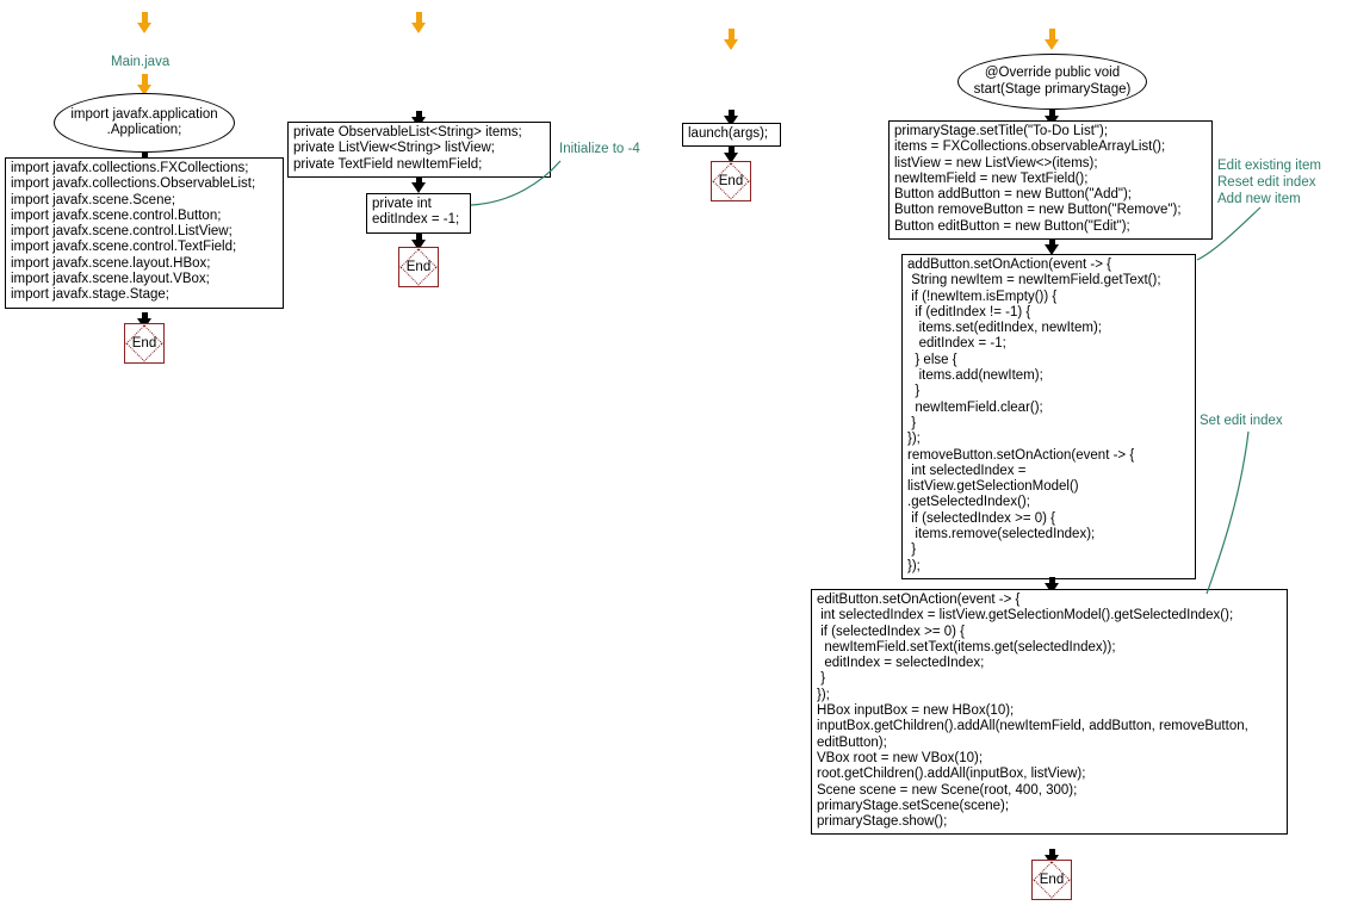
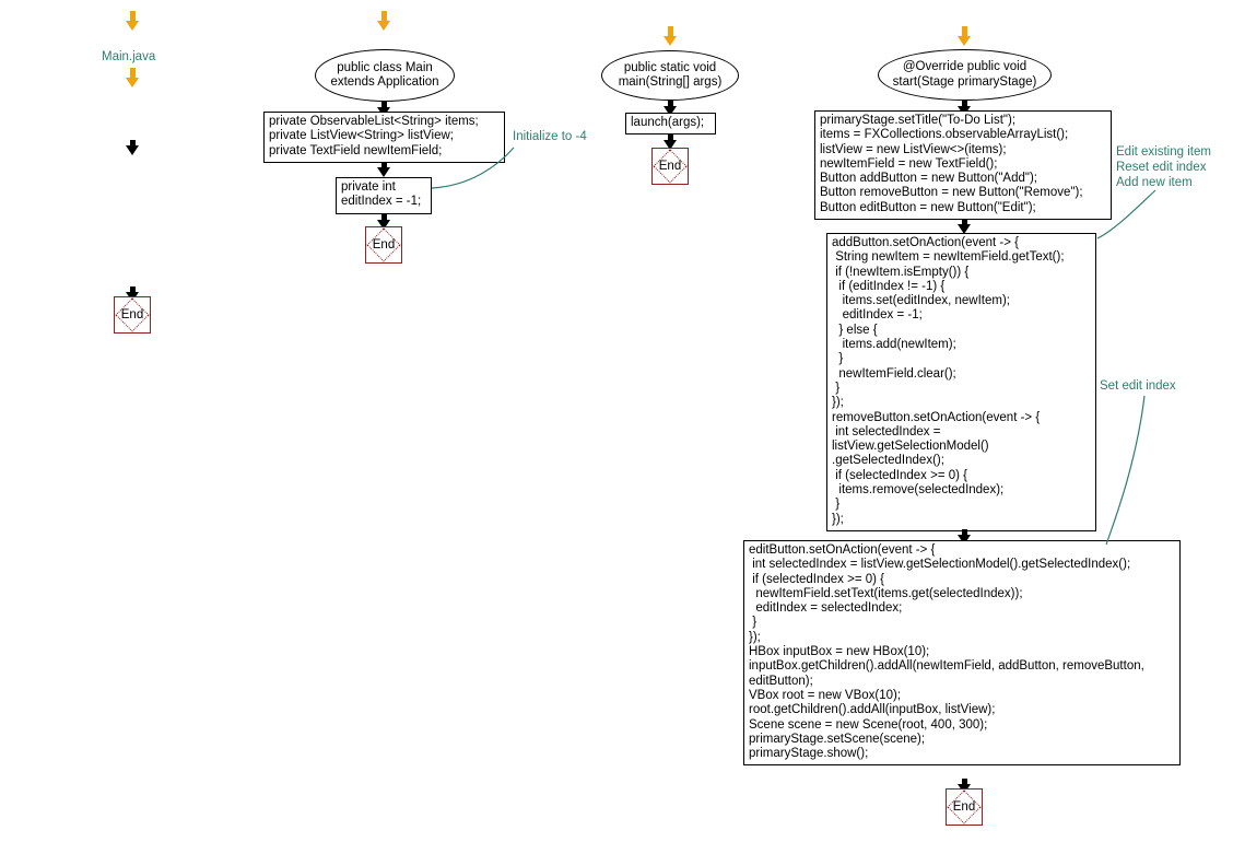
  Main.java
- import javafx.application
- .Application;
- import javafx.collections.FXCollections;
- import javafx.collections.ObservableList;
- import javafx.scene.Scene;
- import javafx.scene.control.Button;
- import javafx.scene.control.ListView;
- import javafx.scene.control.TextField;
- import javafx.scene.layout.HBox;
- import javafx.scene.layout.VBox;
- import javafx.stage.Stage;
  End
+ public class Main
+ extends Application
  private ObservableList<String> items;
  private ListView<String> listView;
  private TextField newItemField;
  private int
  editIndex = -1;
  End
  Initialize to -4
+ public static void
+ main(String[] args)
  launch(args);
  End
  @Override public void
  start(Stage primaryStage)
  primaryStage.setTitle("To-Do List");
  items = FXCollections.observableArrayList();
  listView = new ListView<>(items);
  newItemField = new TextField();
  Button addButton = new Button("Add");
  Button removeButton = new Button("Remove");
  Button editButton = new Button("Edit");
  addButton.setOnAction(event -> {
  String newItem = newItemField.getText();
  if (!newItem.isEmpty()) {
  if (editIndex != -1) {
  items.set(editIndex, newItem);
  editIndex = -1;
  } else {
  items.add(newItem);
  }
  newItemField.clear();
  }
  });
  removeButton.setOnAction(event -> {
  int selectedIndex =
  listView.getSelectionModel()
  .getSelectedIndex();
  if (selectedIndex >= 0) {
  items.remove(selectedIndex);
  }
  });
  editButton.setOnAction(event -> {
  int selectedIndex = listView.getSelectionModel().getSelectedIndex();
  if (selectedIndex >= 0) {
  newItemField.setText(items.get(selectedIndex));
  editIndex = selectedIndex;
  }
  });
  HBox inputBox = new HBox(10);
  inputBox.getChildren().addAll(newItemField, addButton, removeButton,
  editButton);
  VBox root = new VBox(10);
  root.getChildren().addAll(inputBox, listView);
  Scene scene = new Scene(root, 400, 300);
  primaryStage.setScene(scene);
  primaryStage.show();
  End
  Edit existing item
  Reset edit index
  Add new item
  Set edit index
